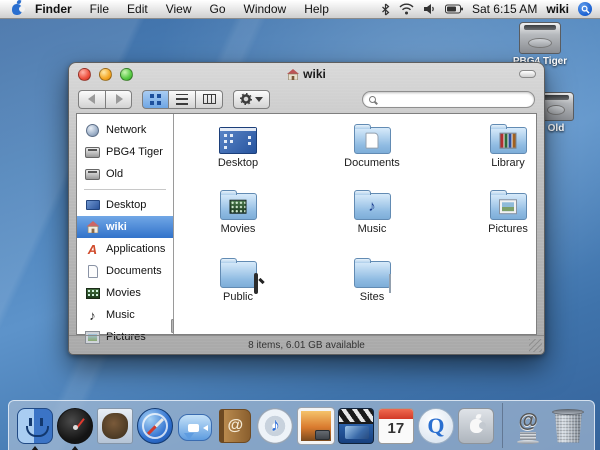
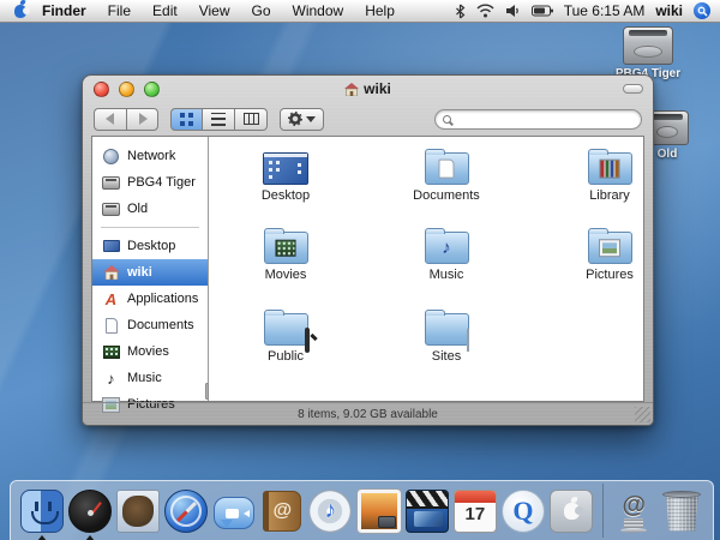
  Finder
  File
  Edit
  View
  Go
  Window
  Help
- Sat 6:15 AM
+ Tue 6:15 AM
  wiki
  Old
  wiki
  Network
  PBG4 Tiger
  Old
  Desktop
  wiki
  A
  Applications
  Documents
  Movies
  ♪
  Music
  Pictures
  Desktop
  Documents
  Library
  Movies
  ♪
  Music
  Pictures
  Public
  Sites
- 8 items, 6.01 GB available
+ 8 items, 9.02 GB available
  @
  ♪
  17
  Q
  @
